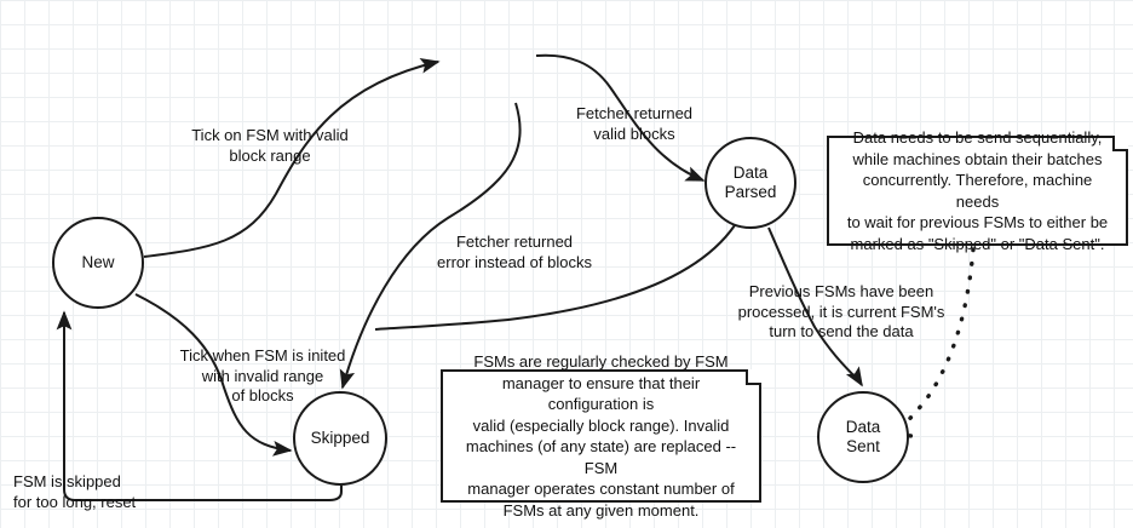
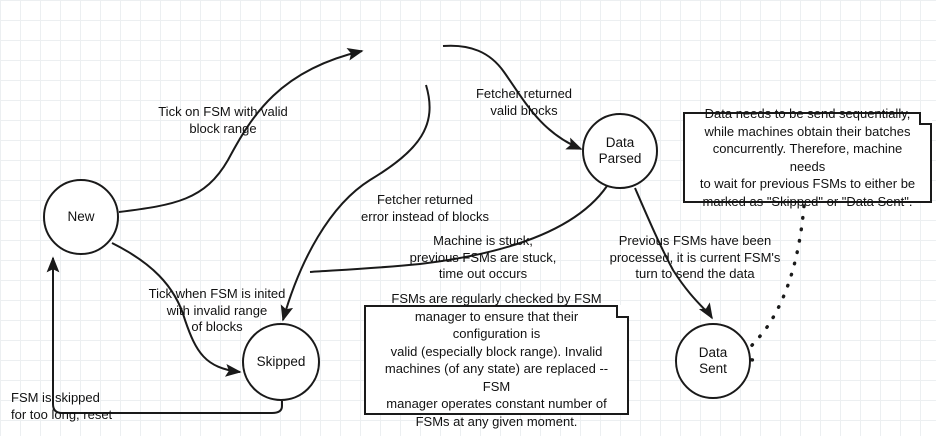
  New
  Data
  Parsed
  Skipped
  Data
  Sent
  Tick on FSM with valid
  block range
  Fetcher returned
  valid blocks
  Fetcher returned
  error instead of blocks
+ Machine is stuck,
+ previous FSMs are stuck,
+ time out occurs
  Tick when FSM is inited
  with invalid range
  of blocks
  Previous FSMs have been
  processed, it is current FSM's
  turn to send the data
  FSM is skipped
  for too long, reset
  Data needs to be send sequentially,
  while machines obtain their batches
  concurrently. Therefore, machine needs
  to wait for previous FSMs to either be
  marked as "Skipped" or "Data Sent".
  FSMs are regularly checked by FSM
  manager to ensure that their configuration is
  valid (especially block range). Invalid
  machines (of any state) are replaced -- FSM
  manager operates constant number of
  FSMs at any given moment.
